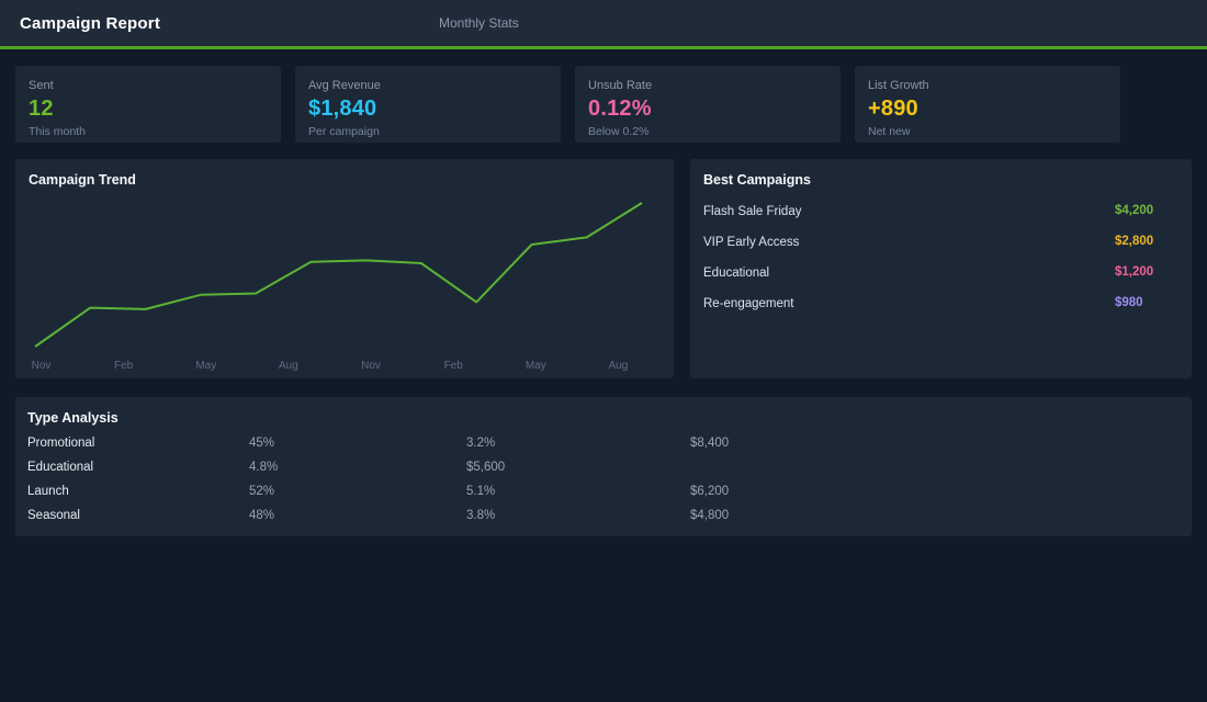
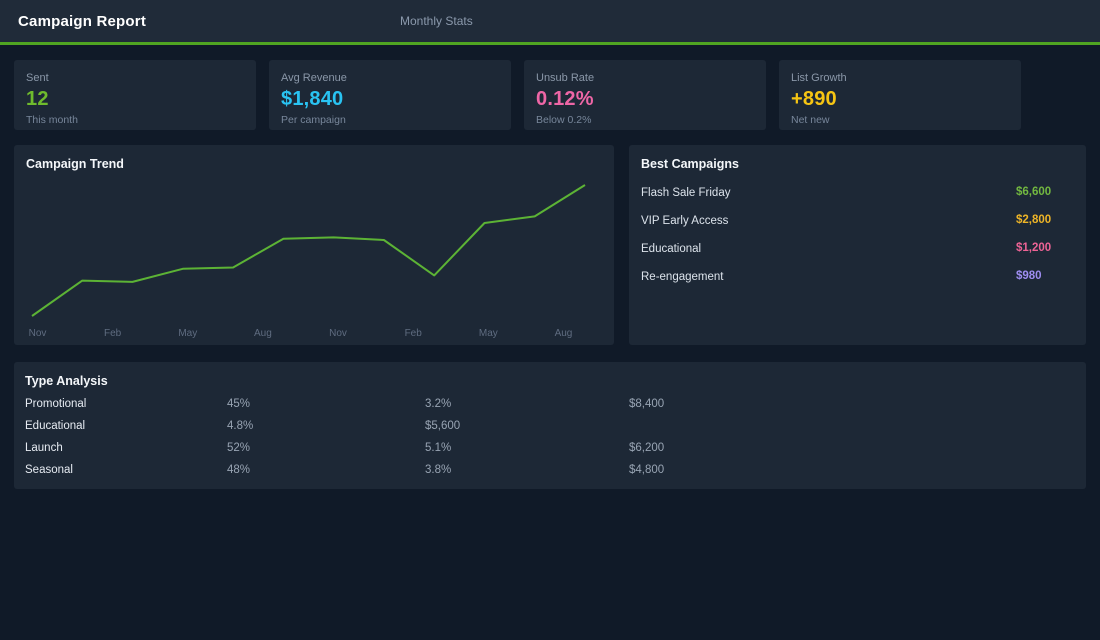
  Campaign Report
  Monthly Stats
  Sent
  12
  This month
  Avg Revenue
  $1,840
  Per campaign
  Unsub Rate
  0.12%
  Below 0.2%
  List Growth
  +890
  Net new
  Campaign Trend
  Nov
  Feb
  May
  Aug
  Nov
  Feb
  May
  Aug
  Best Campaigns
  Flash Sale Friday
- $4,200
+ $6,600
  VIP Early Access
  $2,800
  Educational
  $1,200
  Re-engagement
  $980
  Type Analysis
  Promotional
  45%
  3.2%
  $8,400
  Educational
  4.8%
  $5,600
  Launch
  52%
  5.1%
  $6,200
  Seasonal
  48%
  3.8%
  $4,800
